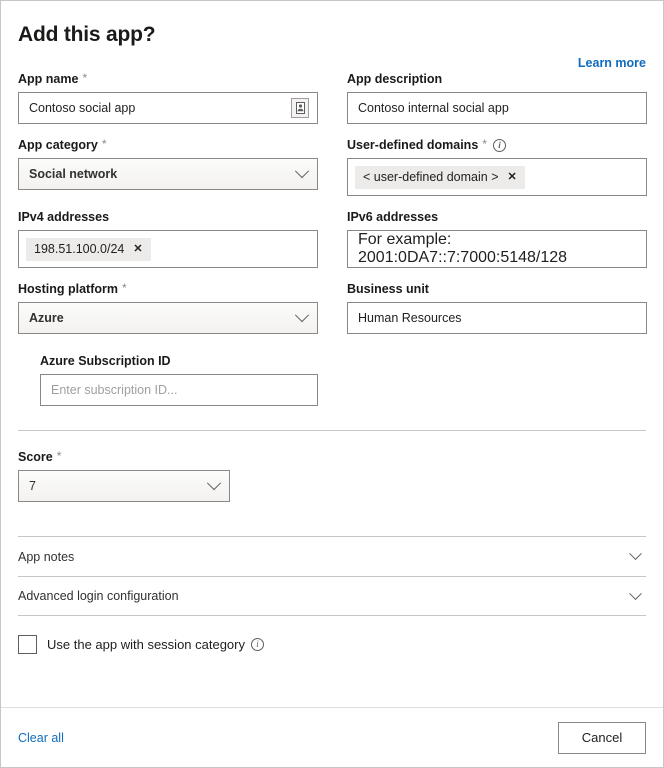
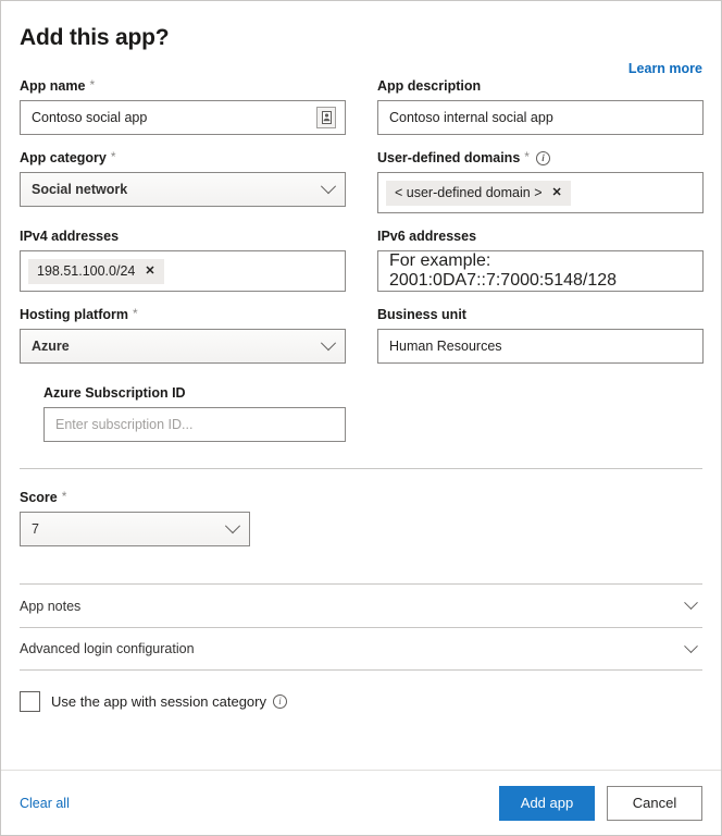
  Add this app?
  Learn more
  App name
  *
  Contoso social app
  App description
  Contoso internal social app
  App category
  *
  Social network
  User-defined domains
  *
  i
  < user-defined domain >
  ✕
  IPv4 addresses
  198.51.100.0/24
  ✕
  IPv6 addresses
  For example: 2001:0DA7::7:7000:5148/128
  Hosting platform
  *
  Azure
  Business unit
  Human Resources
  Azure Subscription ID
  Enter subscription ID...
  Score
  *
  7
  App notes
  Advanced login configuration
  Use the app with session category
  i
  Clear all
+ Add app
  Cancel
